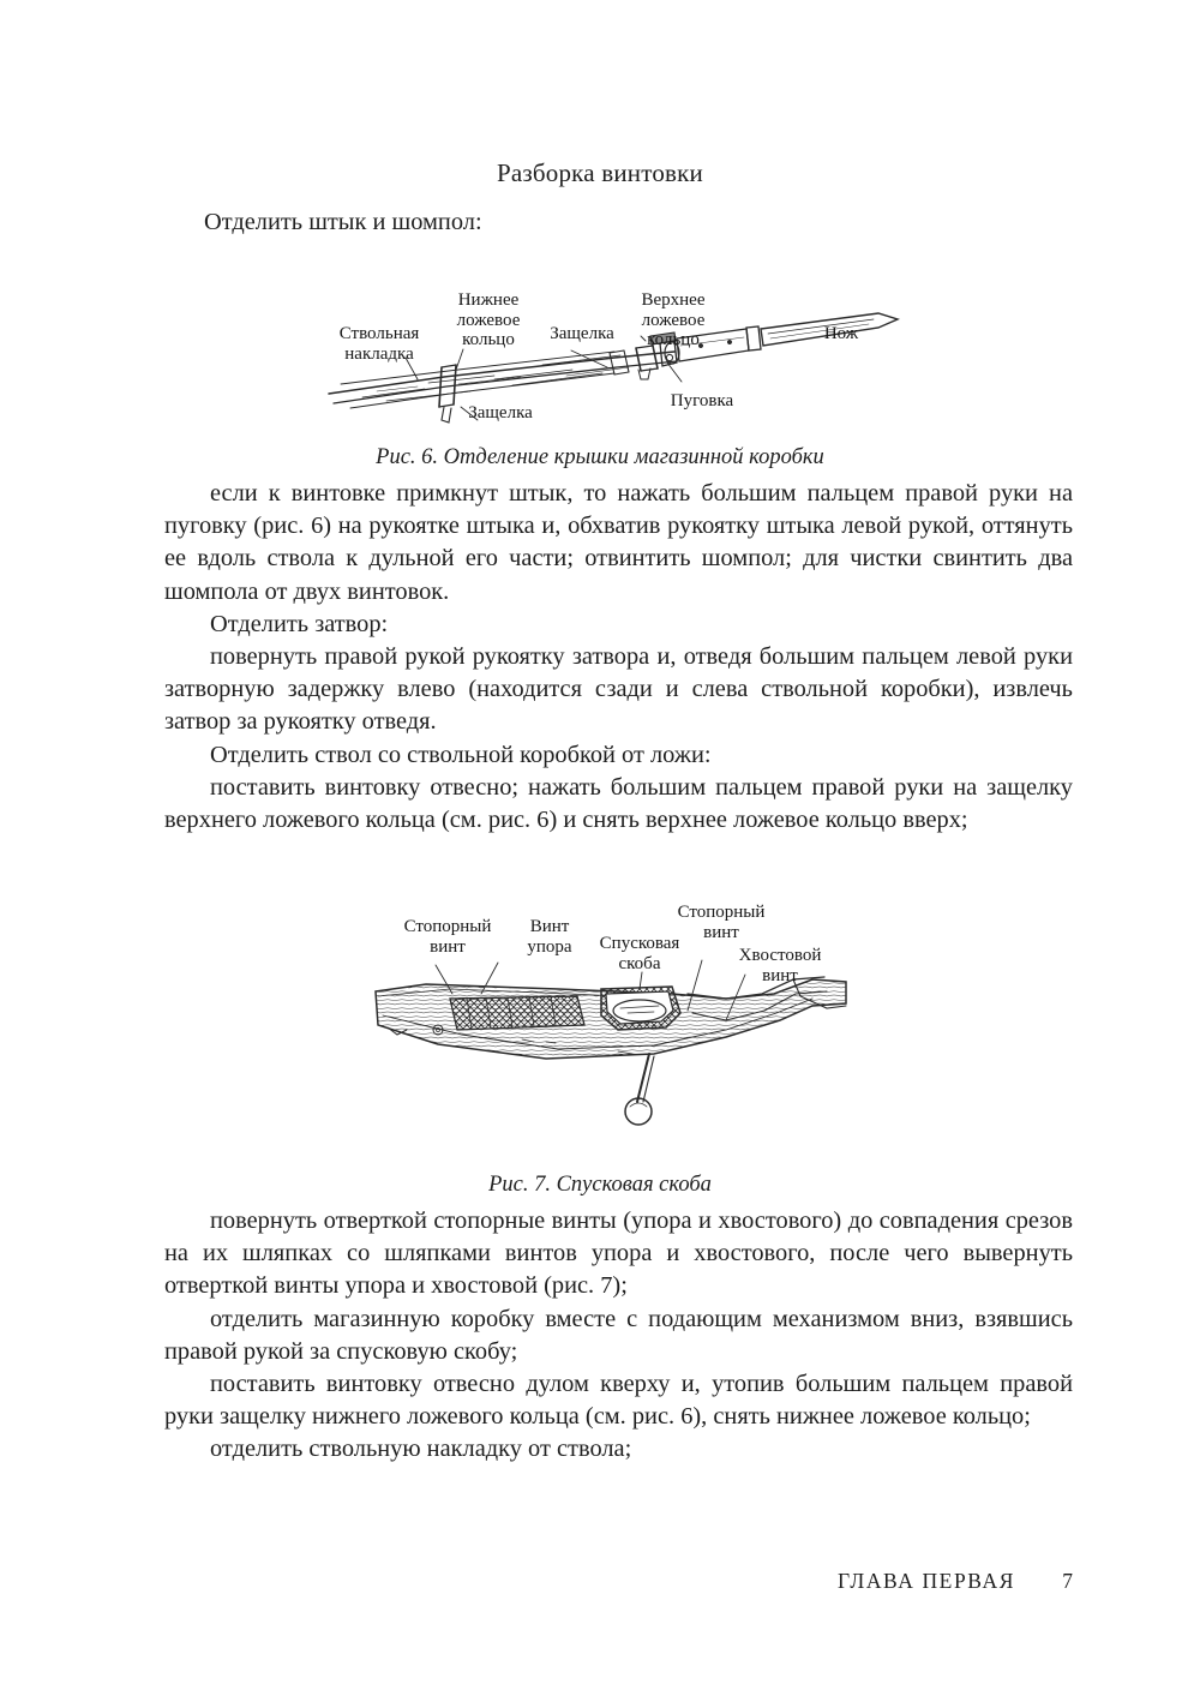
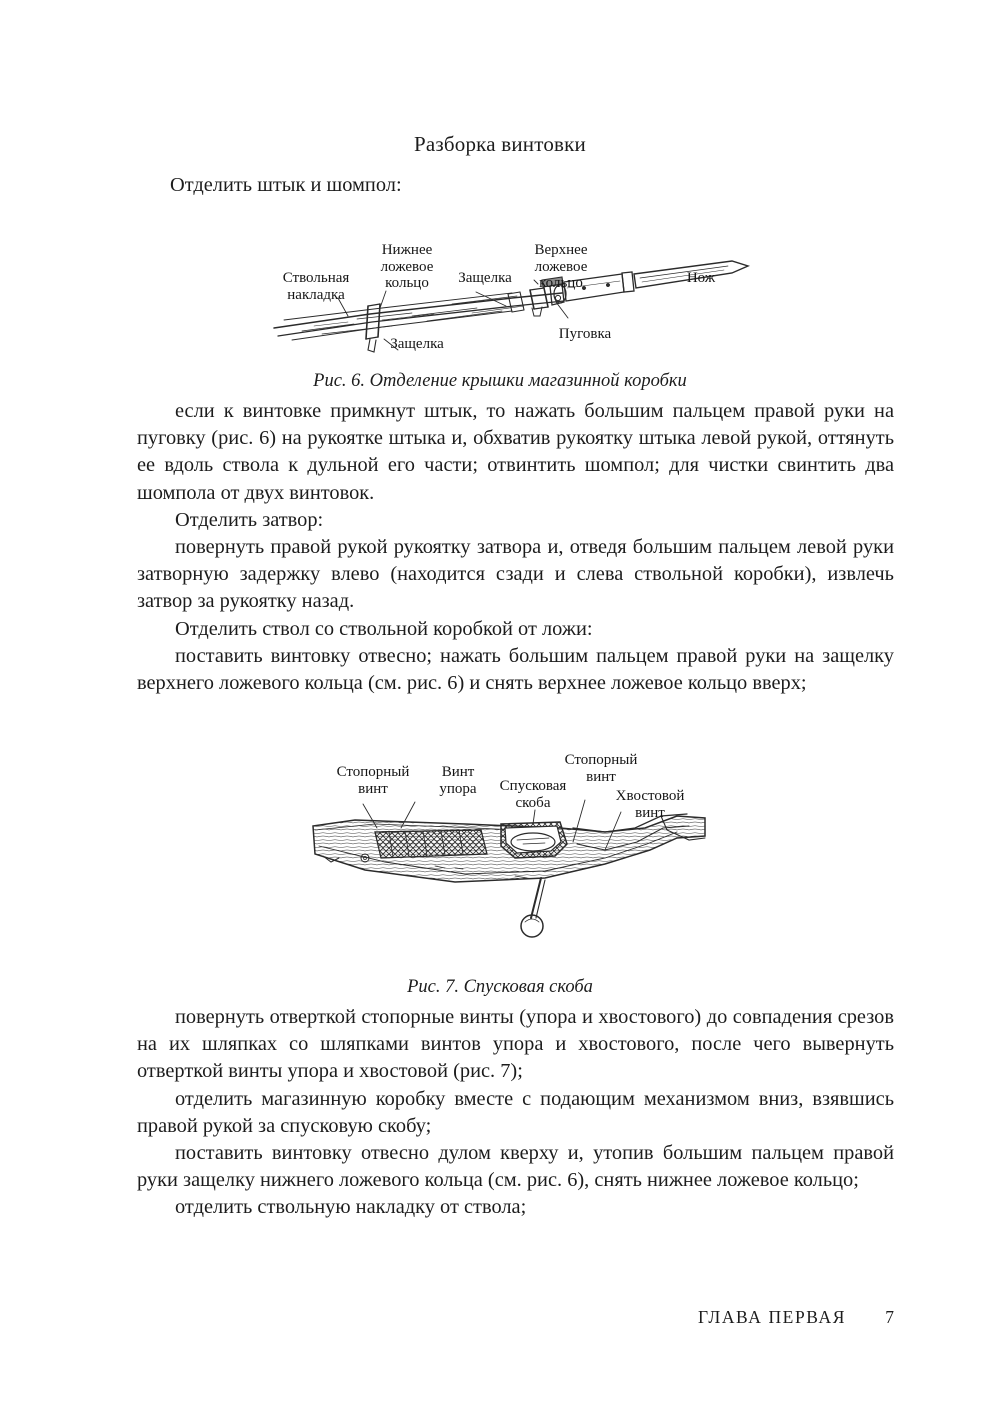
  Разборка винтовки
  Отделить штык и шомпол:
  Ствольная
  накладка
  Нижнее
  ложевое
  кольцо
  Защелка
  Верхнее
  ложевое
  кольцо
  Нож
  Защелка
  Пуговка
  Рис. 6. Отделение крышки магазинной коробки
  если к винтовке примкнут штык, то нажать большим пальцем правой руки на пуговку (рис. 6) на рукоятке штыка и, обхватив рукоятку штыка левой рукой, оттянуть ее вдоль ствола к дульной его части; отвинтить шомпол; для чистки свинтить два шомпола от двух винтовок.
  Отделить затвор:
- повернуть правой рукой рукоятку затвора и, отведя большим пальцем левой руки затворную задержку влево (находится сзади и слева ствольной коробки), извлечь затвор за рукоятку отведя.
+ повернуть правой рукой рукоятку затвора и, отведя большим пальцем левой руки затворную задержку влево (находится сзади и слева ствольной коробки), извлечь затвор за рукоятку назад.
  Отделить ствол со ствольной коробкой от ложи:
  поставить винтовку отвесно; нажать большим пальцем правой руки на защелку верхнего ложевого кольца (см. рис. 6) и снять верхнее ложевое кольцо вверх;
  Стопорный
  винт
  Винт
  упора
  Спусковая
  скоба
  Стопорный
  винт
  Хвостовой
  винт
  Рис. 7. Спусковая скоба
  повернуть отверткой стопорные винты (упора и хвостового) до совпадения срезов на их шляпках со шляпками винтов упора и хвостового, после чего вывернуть отверткой винты упора и хвостовой (рис. 7);
  отделить магазинную коробку вместе с подающим механизмом вниз, взявшись правой рукой за спусковую скобу;
  поставить винтовку отвесно дулом кверху и, утопив большим пальцем правой руки защелку нижнего ложевого кольца (см. рис. 6), снять нижнее ложевое кольцо;
  отделить ствольную накладку от ствола;
  ГЛАВА ПЕРВАЯ
  7
